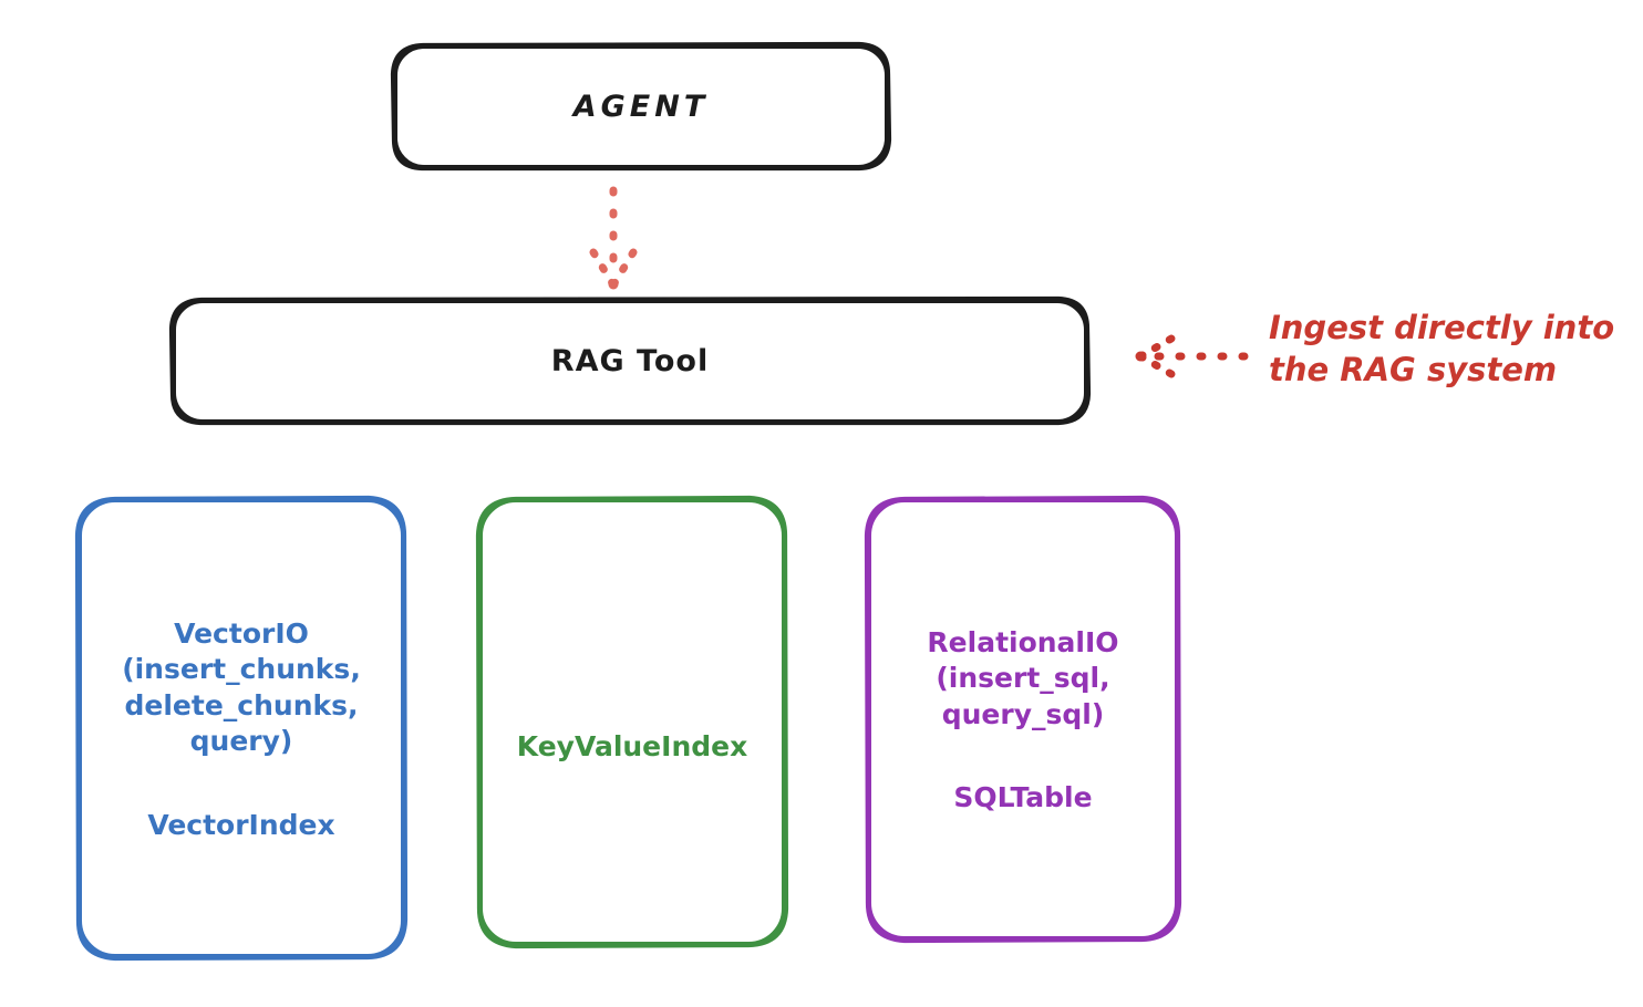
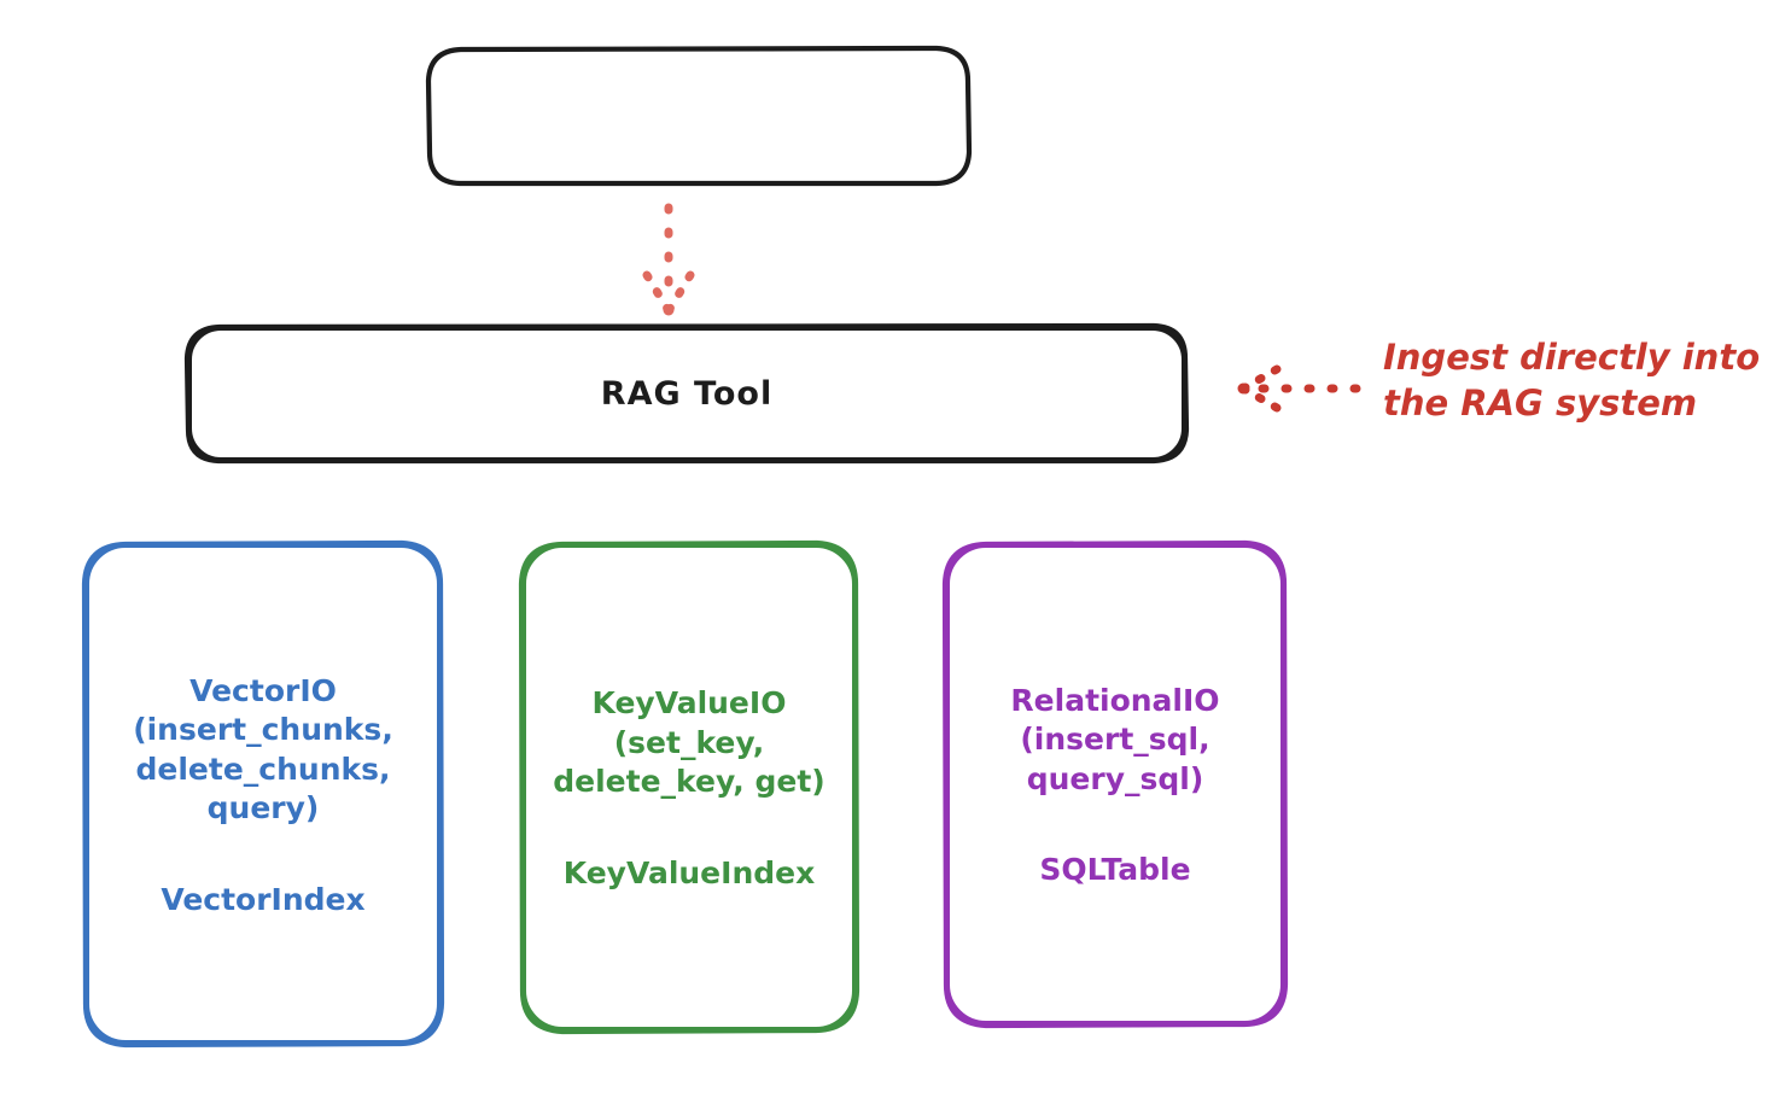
- AGENT
  RAG Tool
  VectorIO
  (insert_chunks,
  delete_chunks,
  query)
  VectorIndex
+ KeyValueIO
+ (set_key,
+ delete_key, get)
  KeyValueIndex
  RelationalIO
  (insert_sql,
  query_sql)
  SQLTable
  Ingest directly into
  the RAG system
